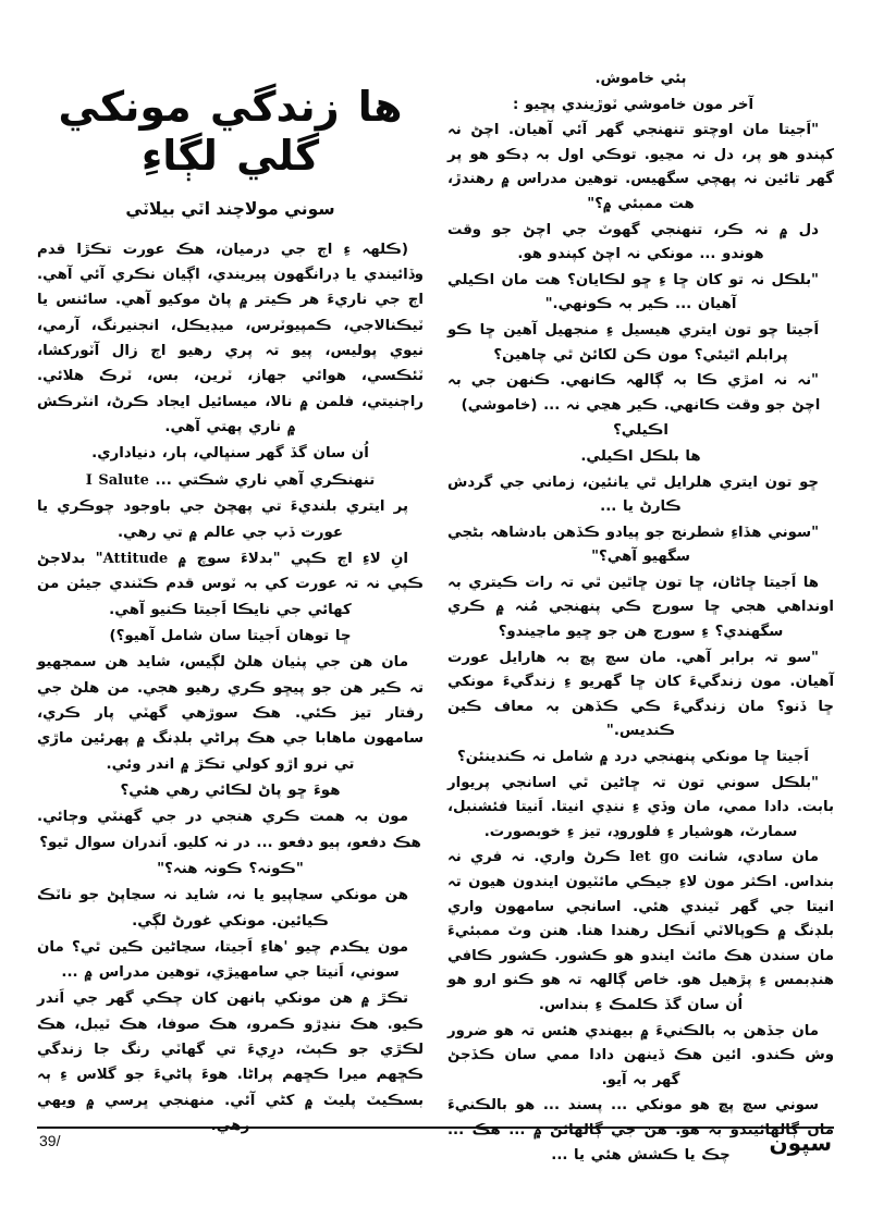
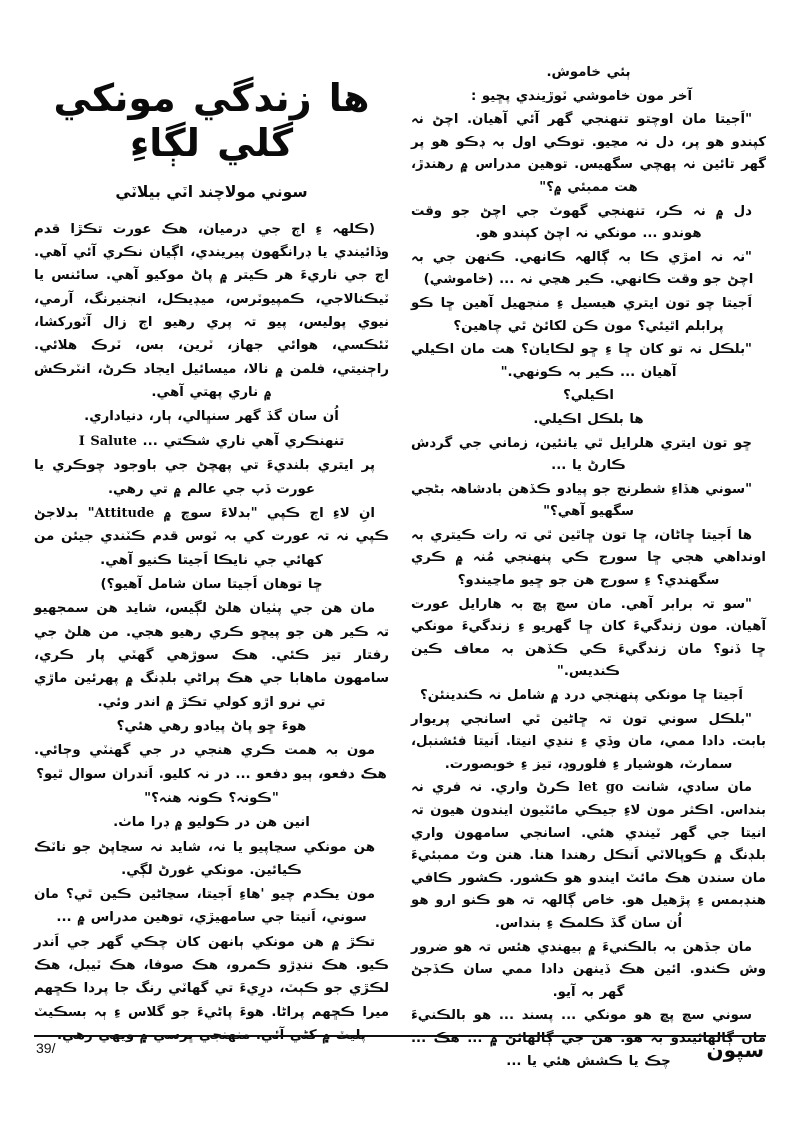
  ها زندگي مونکي
  گلي لڳاءِ
  سوني مولاچند اٽي بيلاٽي
  (ڪلهہ ءِ اڄ جي درميان، هڪ عورت تڪڙا قدم وڏائيندي يا ڊرانگهون پيريندي، اڳيان نڪري آئي آهي. اڄ جي ناريءَ هر ڪيتر ۾ پاڻ موکيو آهي. سائنس يا ٽيڪنالاجي، ڪمپيوٽرس، ميڊيڪل، انجنيرنگ، آرمي، نيوي پوليس، پيو تہ پري رهيو اڄ زال آٽوركشا، ٽئڪسي، هوائي جهاز، ٽرين، بس، ٽرڪ هلائي. راڄنيتي، فلمن ۾ نالا، ميسائيل ايجاد ڪرڻ، انٽرڪش ۾ ناري پهتي آهي.
  اُن سان گڏ گهر سنڀالي، ٻار، دنياداري.
  تنهنڪري آهي ناري شڪتي ... I Salute
  پر ايتري بلنديءَ تي پهچڻ جي باوجود چوڪري يا عورت ڏپ جي عالم ۾ تي رهي.
  انِ لاءِ اڄ ڪپي "بدلاءَ سوچ ۾ Attitude" بدلاجڻ ڪپي نہ تہ عورت کي بہ ٽوس قدم ڪٽندي جيئن من کهائي جي نايڪا اَجيتا ڪنيو آهي.
  ڇا توهان اَجيتا سان شامل آهيو؟)
  مان هن جي پٺيان هلڻ لڳيس، شايد هن سمجهيو تہ ڪير هن جو پيڇو ڪري رهيو هجي. من هلڻ جي رفتار تيز ڪئي. هڪ سوڙهي گهٽي پار ڪري، سامهون ماهابا جي هڪ پراڻي بلڊنگ ۾ پهرئين ماڙي تي نرو اڙو کولي تڪڙ ۾ اندر وئي.
- هوءَ ڇو پاڻ لڪائي رهي هئي؟
+ هوءَ ڇو پاڻ پيادو رهي هئي؟
  مون بہ همت ڪري هنجي در جي گهنٽي وڄائي. هڪ دفعو، ٻيو دفعو ... در نہ کليو. اَندران سوال ٿيو؟
  "ڪونہ؟ ڪونہ هنہ؟"
+ انين هن در ڪوليو ۾ ڊرا ماٺ.
  هن مونکي سڃاپيو يا نہ، شايد نہ سڃاپڻ جو ناٽڪ ڪيائين. مونکي غورڻ لڳي.
  مون يڪدم چيو 'هاءِ اَجيتا، سڃاڻين ڪين ٿي؟ مان سوني، اَنيتا جي سامهيڙي، توهين مدراس ۾ ...
- تڪڙ ۾ هن مونکي ٻانهن کان چڪي گهر جي اَندر ڪيو. هڪ ننڍڙو ڪمرو، هڪ صوفا، هڪ ٽيبل، هڪ لڪڙي جو ڪٻٽ، درِيءَ تي گهاٽي رنگ جا زندگي ڪڇهم ميرا ڪڇهم پراڻا. هوءَ پاڻيءَ جو گلاس ءِ ٻہ بسڪيٽ پليٽ ۾ کڻي آئي. منهنجي ڀرسي ۾ ويهي رهي.
+ تڪڙ ۾ هن مونکي ٻانهن کان چڪي گهر جي اَندر ڪيو. هڪ ننڍڙو ڪمرو، هڪ صوفا، هڪ ٽيبل، هڪ لڪڙي جو ڪٻٽ، درِيءَ تي گهاٽي رنگ جا پردا ڪڇهم ميرا ڪڇهم پراڻا. هوءَ پاڻيءَ جو گلاس ءِ ٻہ بسڪيٽ پليٽ ۾ کڻي آئي. منهنجي ڀرسي ۾ ويهي رهي.
  ٻئي خاموش.
  آخر مون خاموشي ٽوڙيندي پڇيو :
  "اَجيتا مان اوچتو تنهنجي گهر آئي آهيان. اچڻ نہ کپندو هو پر، دل نہ مڃيو. توڪي اول بہ ڊڪو هو پر گهر تائين نہ پهچي سگهيس. توهين مدراس ۾ رهندڙ، هت ممبئي ۾؟"
  دل ۾ نہ ڪر، تنهنجي گهوٽ جي اچڻ جو وقت هوندو ... مونکي نہ اچڻ کپندو هو.
- "بلڪل نہ تو کان ڇا ءِ ڇو لڪايان؟ هت مان اڪيلي آهيان ... ڪير بہ ڪونهي."
+ "نہ نہ امڙي ڪا بہ ڳالهہ ڪانهي. ڪنهن جي بہ اچڻ جو وقت ڪانهي. ڪير هڃي نہ ... (خاموشي)
  اَجيتا چو تون ايتري هيسيل ءِ منجهيل آهين ڇا ڪو پرابلم اٿيئي؟ مون ڪن لکائڻ ٿي چاهين؟
- "نہ نہ امڙي ڪا بہ ڳالهہ ڪانهي. ڪنهن جي بہ اچڻ جو وقت ڪانهي. ڪير هڃي نہ ... (خاموشي)
+ "بلڪل نہ تو کان ڇا ءِ ڇو لڪايان؟ هت مان اڪيلي آهيان ... ڪير بہ ڪونهي."
  اڪيلي؟
  ها بلڪل اڪيلي.
  ڇو تون ايتري هلرايل ٿي يانئين، زماني جي گردش ڪارڻ يا ...
  "سوني هڏاءِ شطرنج جو پيادو ڪڏهن بادشاهہ بڻجي سگهيو آهي؟"
  ها اَجيتا ڇاڻان، ڇا تون ڇاٿين ٿي تہ رات ڪيتري بہ اونداهي هجي ڇا سورج ڪي پنهنجي مُنہ ۾ ڪري سگهندي؟ ءِ سورج هن جو ڇيو ماڃيندو؟
  "سو تہ برابر آهي. مان سچ پڇ بہ هارايل عورت آهيان. مون زندگيءَ کان ڇا گهريو ءِ زندگيءَ مونکي ڇا ڏنو؟ مان زندگيءَ ڪي ڪڏهن بہ معاف ڪين ڪنديس."
  اَجيتا ڇا مونکي پنهنجي درد ۾ شامل نہ ڪندينئن؟
  "بلڪل سوني تون تہ ڇاڻين ٿي اسانجي پريوار بابت. دادا ممي، مان وڏي ءِ ننڍي انيتا. اَنيتا فئشنبل، سمارٽ، هوشيار ءِ فلوروڊ، تيز ءِ خوبصورت.
  مان سادي، شانت let go ڪرڻ واري. نہ فري نہ بنداس. اڪثر مون لاءِ جيڪي مائٽيون ايندون هيون تہ انيتا جي گهر ٽيندي هئي. اسانجي سامهون واري بلڊنگ ۾ ڪوپالاٽي اَنڪل رهندا هنا. هنن وٽ ممبئيءَ مان سندن هڪ مائٽ ايندو هو ڪشور. ڪشور ڪافي هنڊبمس ءِ پڙهيل هو. خاص ڳالهہ تہ هو ڪنو ارو هو اُن سان گڏ ڪلمڪ ءِ بنداس.
  مان جڏهن بہ بالڪنيءَ ۾ بيهندي هئس تہ هو ضرور وش ڪندو. ائين هڪ ڏينهن دادا ممي سان ڪڏجڻ گهر بہ آيو.
  سوني سچ پڇ هو مونکي ... پسند ... هو بالڪنيءَ مان ڳالهائيندو بہ هو. هن جي ڳالهائڻ ۾ ... هڪ ... چڪ يا ڪشش هئي يا ...
  39/
  سپون
